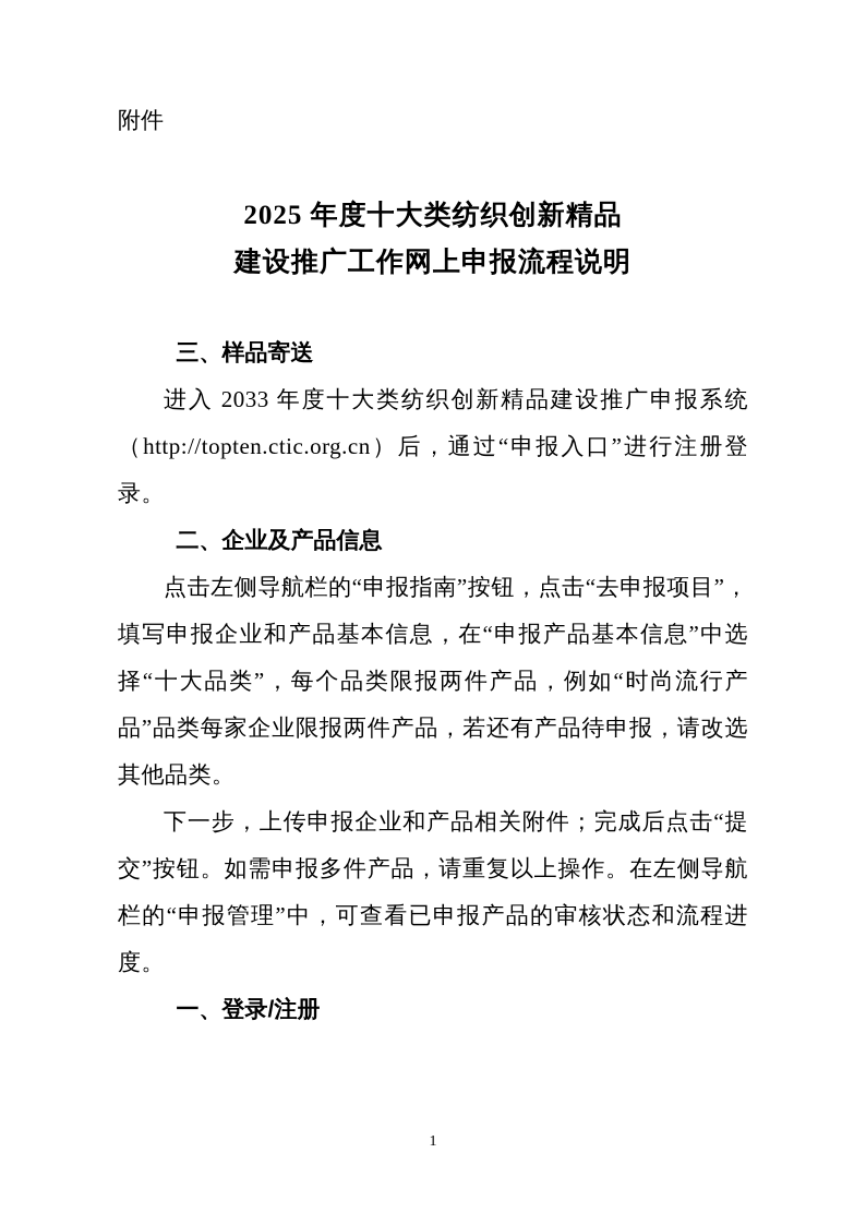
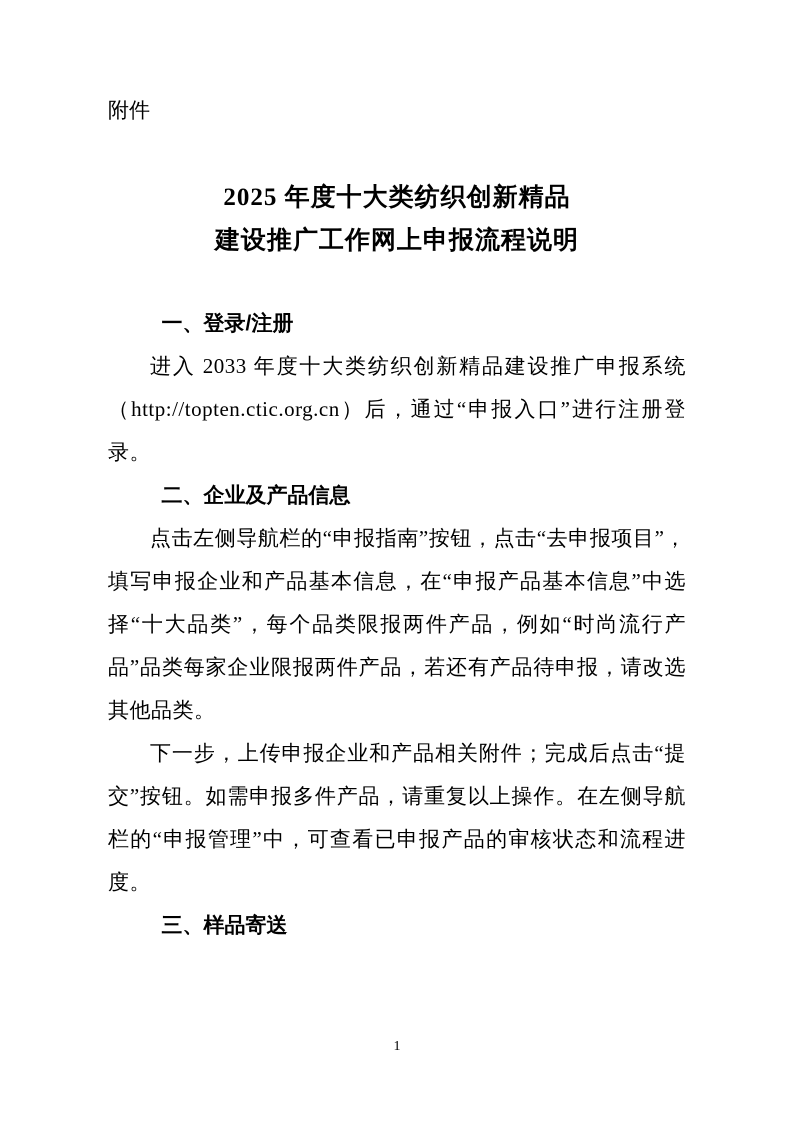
  附件
  2025 年度十大类纺织创新精品
  建设推广工作网上申报流程说明
- 三、样品寄送
+ 一、登录/注册
  进入 2033 年度十大类纺织创新精品建设推广申报系统（http://topten.ctic.org.cn）后，通过“申报入口”进行注册登录。
  二、企业及产品信息
  点击左侧导航栏的“申报指南”按钮，点击“去申报项目”，填写申报企业和产品基本信息，在“申报产品基本信息”中选择“十大品类”，每个品类限报两件产品，例如“时尚流行产品”品类每家企业限报两件产品，若还有产品待申报，请改选其他品类。
  下一步，上传申报企业和产品相关附件；完成后点击“提交”按钮。如需申报多件产品，请重复以上操作。在左侧导航栏的“申报管理”中，可查看已申报产品的审核状态和流程进度。
- 一、登录/注册
+ 三、样品寄送
  1
